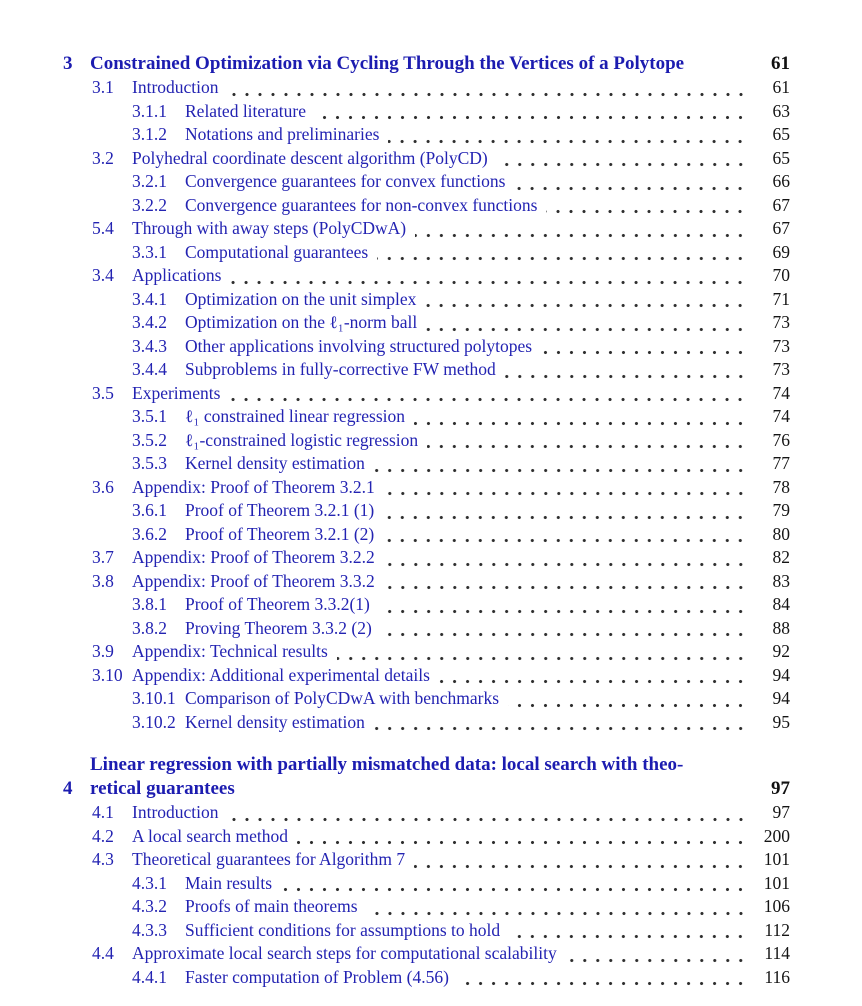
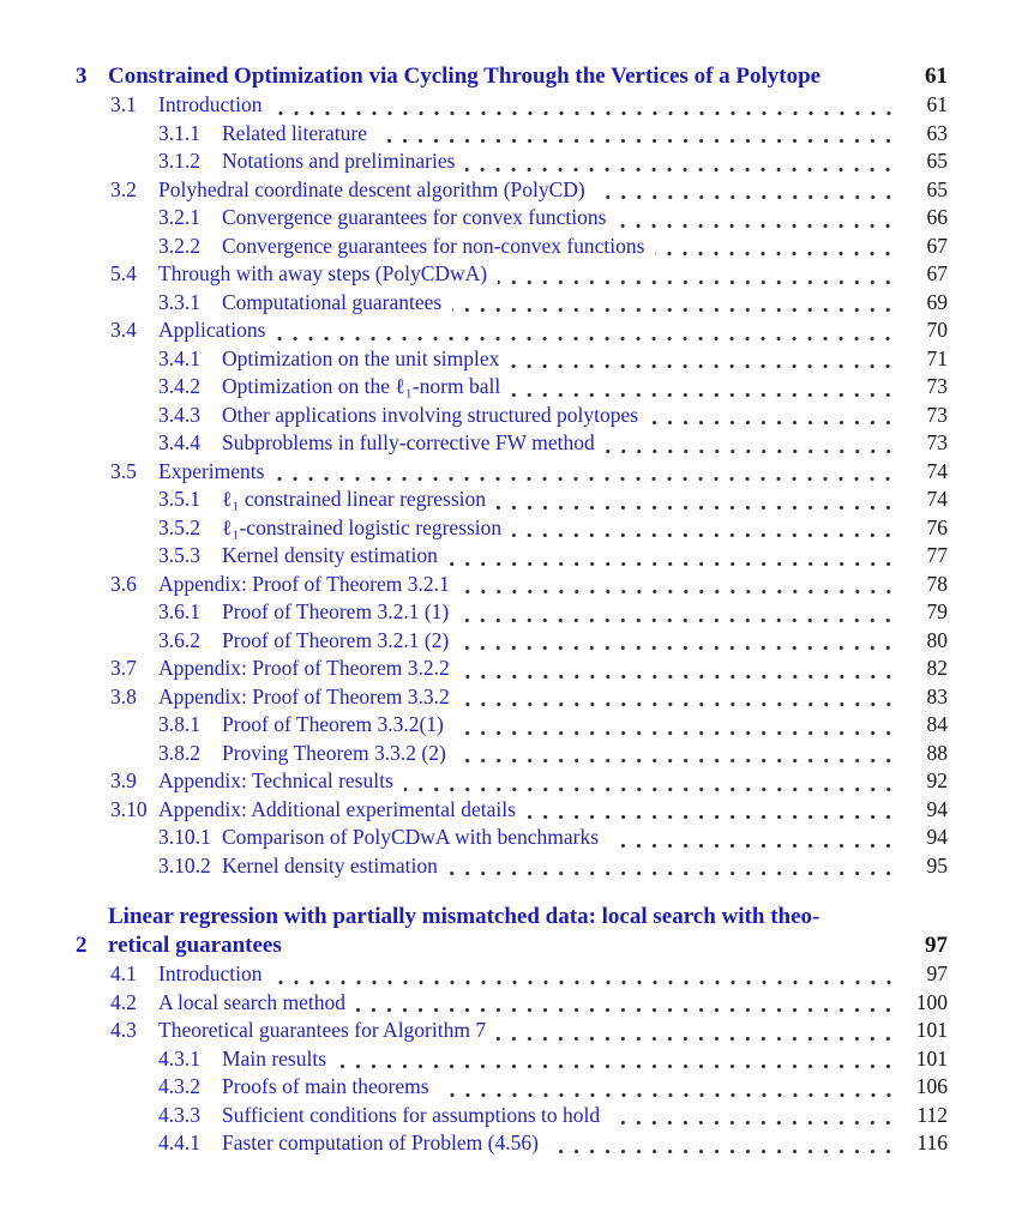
  3
  Constrained Optimization via Cycling Through the Vertices of a Polytope
  61
  3.1
  Introduction
  61
  3.1.1
  Related literature
  63
  3.1.2
  Notations and preliminaries
  65
  3.2
  Polyhedral coordinate descent algorithm (PolyCD)
  65
  3.2.1
  Convergence guarantees for convex functions
  66
  3.2.2
  Convergence guarantees for non-convex functions
  67
  5.4
  Through with away steps (PolyCDwA)
  67
  3.3.1
  Computational guarantees
  69
  3.4
  Applications
  70
  3.4.1
  Optimization on the unit simplex
  71
  3.4.2
  Optimization on the ℓ₁-norm ball
  73
  3.4.3
  Other applications involving structured polytopes
  73
  3.4.4
  Subproblems in fully-corrective FW method
  73
  3.5
  Experiments
  74
  3.5.1
  ℓ₁ constrained linear regression
  74
  3.5.2
  ℓ₁-constrained logistic regression
  76
  3.5.3
  Kernel density estimation
  77
  3.6
  Appendix: Proof of Theorem 3.2.1
  78
  3.6.1
  Proof of Theorem 3.2.1 (1)
  79
  3.6.2
  Proof of Theorem 3.2.1 (2)
  80
  3.7
  Appendix: Proof of Theorem 3.2.2
  82
  3.8
  Appendix: Proof of Theorem 3.3.2
  83
  3.8.1
  Proof of Theorem 3.3.2(1)
  84
  3.8.2
  Proving Theorem 3.3.2 (2)
  88
  3.9
  Appendix: Technical results
  92
  3.10
  Appendix: Additional experimental details
  94
  3.10.1
  Comparison of PolyCDwA with benchmarks
  94
  3.10.2
  Kernel density estimation
  95
- 4
+ 2
  Linear regression with partially mismatched data: local search with theo-
  retical guarantees
  97
  4.1
  Introduction
  97
  4.2
  A local search method
- 200
+ 100
  4.3
  Theoretical guarantees for Algorithm 7
  101
  4.3.1
  Main results
  101
  4.3.2
  Proofs of main theorems
  106
  4.3.3
  Sufficient conditions for assumptions to hold
  112
- 4.4
- Approximate local search steps for computational scalability
- 114
  4.4.1
  Faster computation of Problem (4.56)
  116
